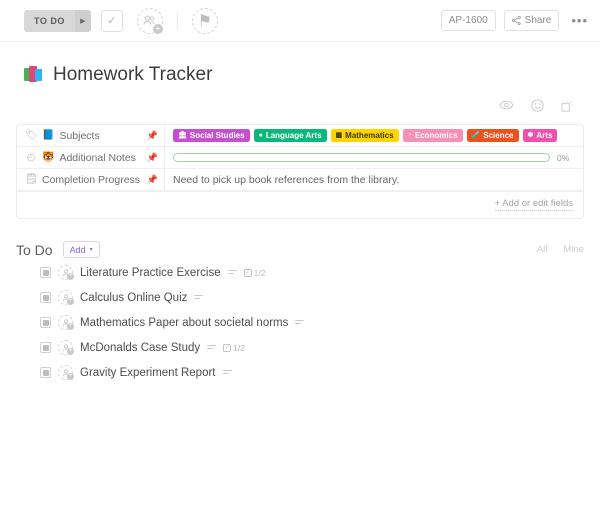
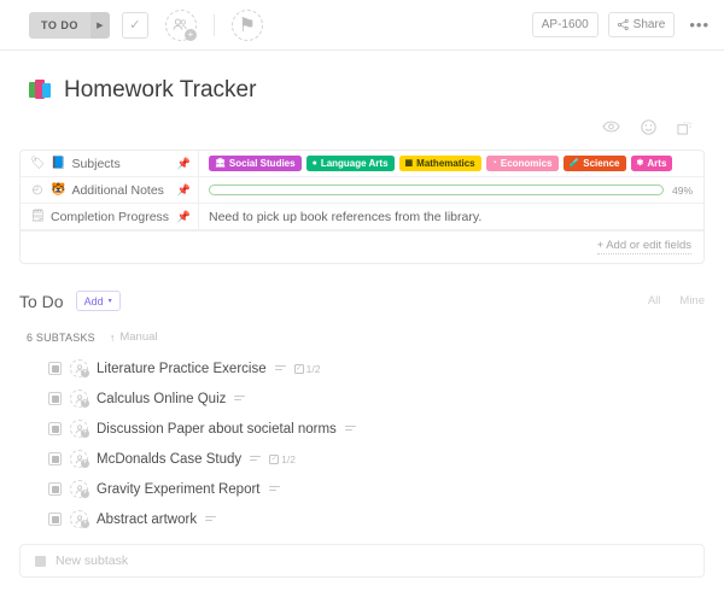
  TO DO
  ✓
  +
  ⚑
  AP-1600
  Share
  •••
  Homework Tracker
  🏷
  📘
  Subjects
  📌
  Social Studies
  Language Arts
  Mathematics
  Economics
  Science
  Arts
  ◴
  🐯
  Additional Notes
  📌
- 0%
+ 49%
  🗒
  Completion Progress
  📌
  Need to pick up book references from the library.
  + Add or edit fields
  To Do
  Add
  All
  Mine
+ 6 SUBTASKS
+ ↑
+ Manual
  Literature Practice Exercise
  1/2
  Calculus Online Quiz
- Mathematics Paper about societal norms
+ Discussion Paper about societal norms
  McDonalds Case Study
  1/2
  Gravity Experiment Report
+ Abstract artwork
+ New subtask
